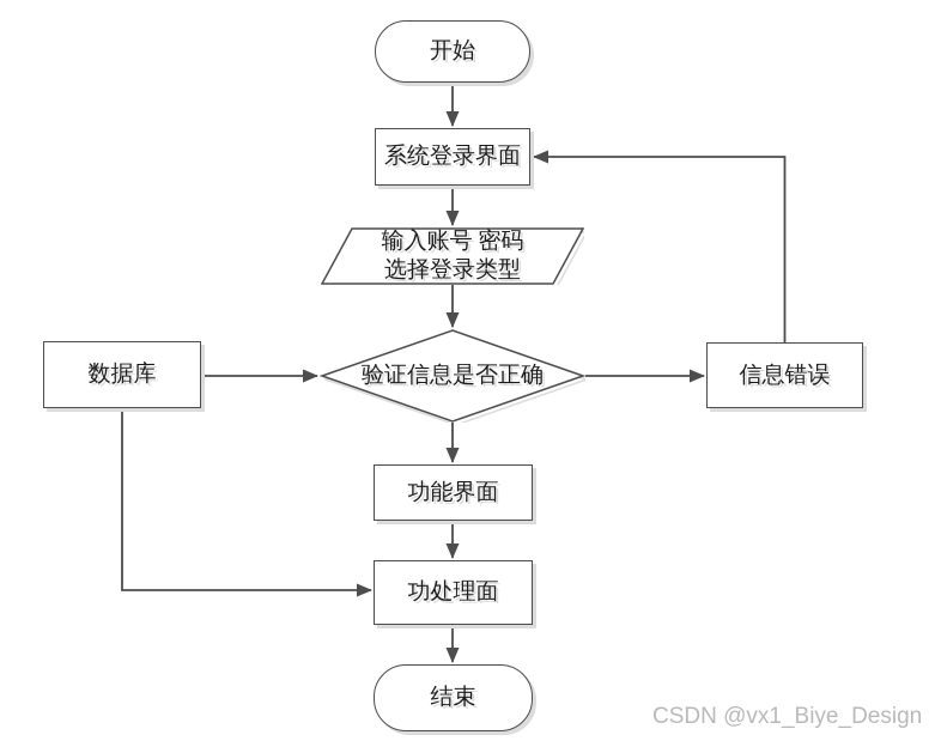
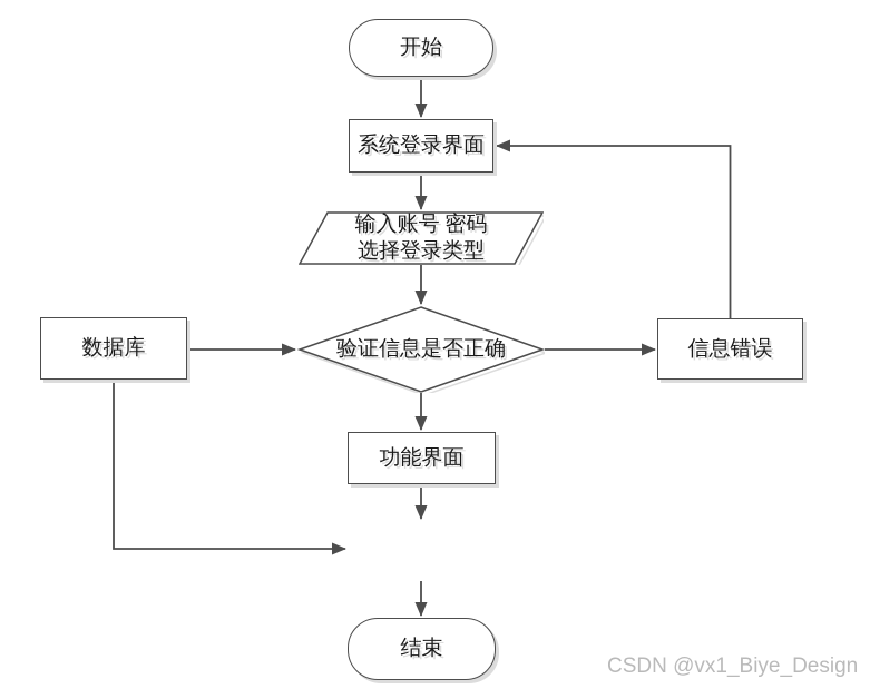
  开始
  系统登录界面
  输入账号 密码
  选择登录类型
  验证信息是否正确
  数据库
  信息错误
  功能界面
- 功处理面
  结束
  CSDN @vx1_Biye_Design
